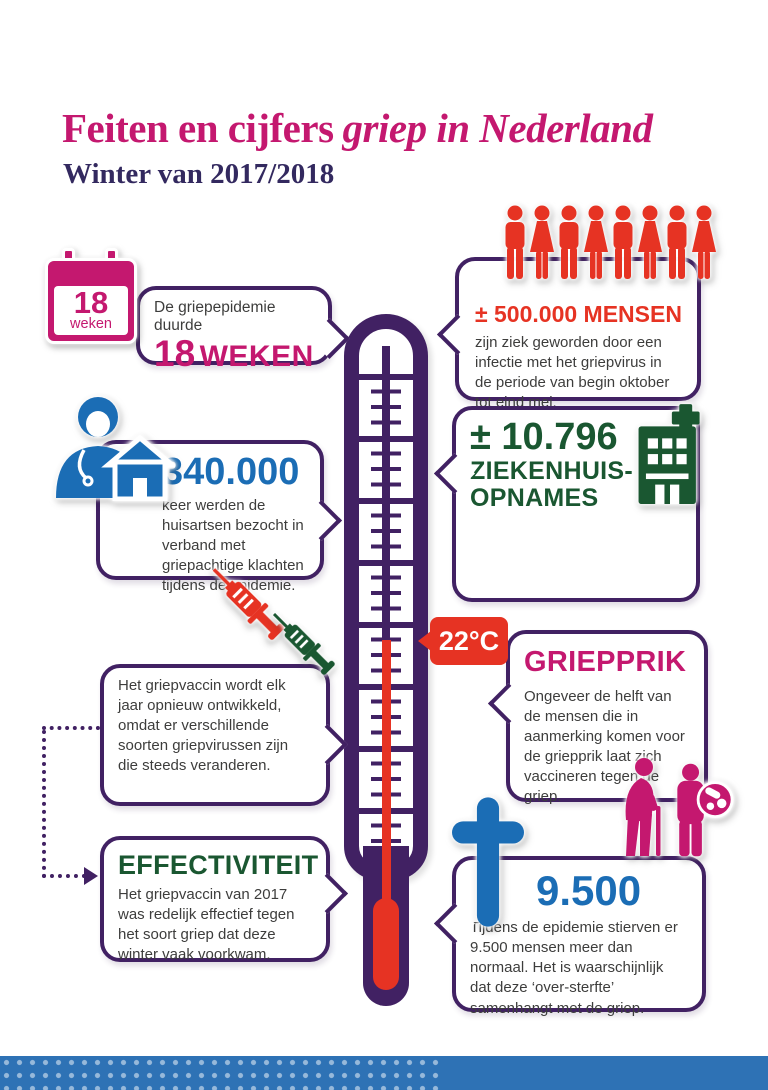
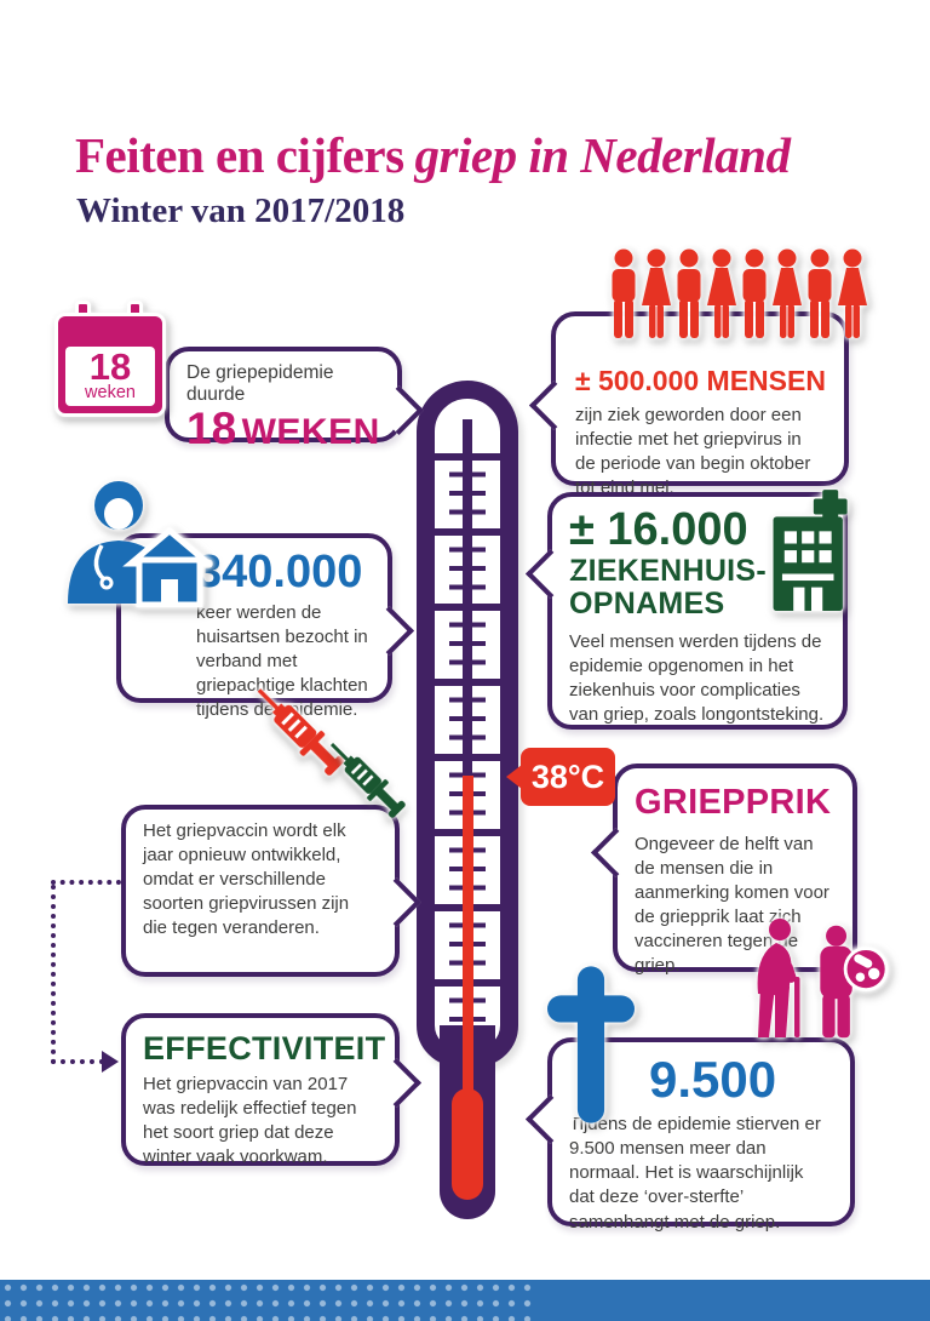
  Feiten en cijfers griep in Nederland
  Winter van 2017/2018
  18
  weken
  De griepepidemie duurde
  18 WEKEN
  ± 500.000 MENSEN
  zijn ziek geworden door een infectie met het griepvirus in de periode van begin oktober tot eind mei.
  340.000
  keer werden de huisartsen bezocht in verband met griepachtige klachten tijdens deidemie.
- ± 10.796
+ ± 16.000
  ZIEKENHUIS-
  OPNAMES
+ Veel mensen werden tijdens de epidemie opgenomen in het ziekenhuis voor complicaties van griep, zoals longontsteking.
- 22°C
+ 38°C
- Het griepvaccin wordt elk jaar opnieuw ontwikkeld, omdat er verschillende soorten griepvirussen zijn die steeds veranderen.
+ Het griepvaccin wordt elk jaar opnieuw ontwikkeld, omdat er verschillende soorten griepvirussen zijn die tegen veranderen.
  GRIEPPRIK
  Ongeveer de helft van de mensen die in aanmerking komen voor de griepprik laat zich vaccineren tegen de griep.
  EFFECTIVITEIT
  Het griepvaccin van 2017 was redelijk effectief tegen het soort griep dat deze winter vaak voorkwam.
  9.500
  Tijdens de epidemie stierven er 9.500 mensen meer dan normaal. Het is waarschijnlijk dat deze ‘over-sterfte’ samenhangt met de griep.
